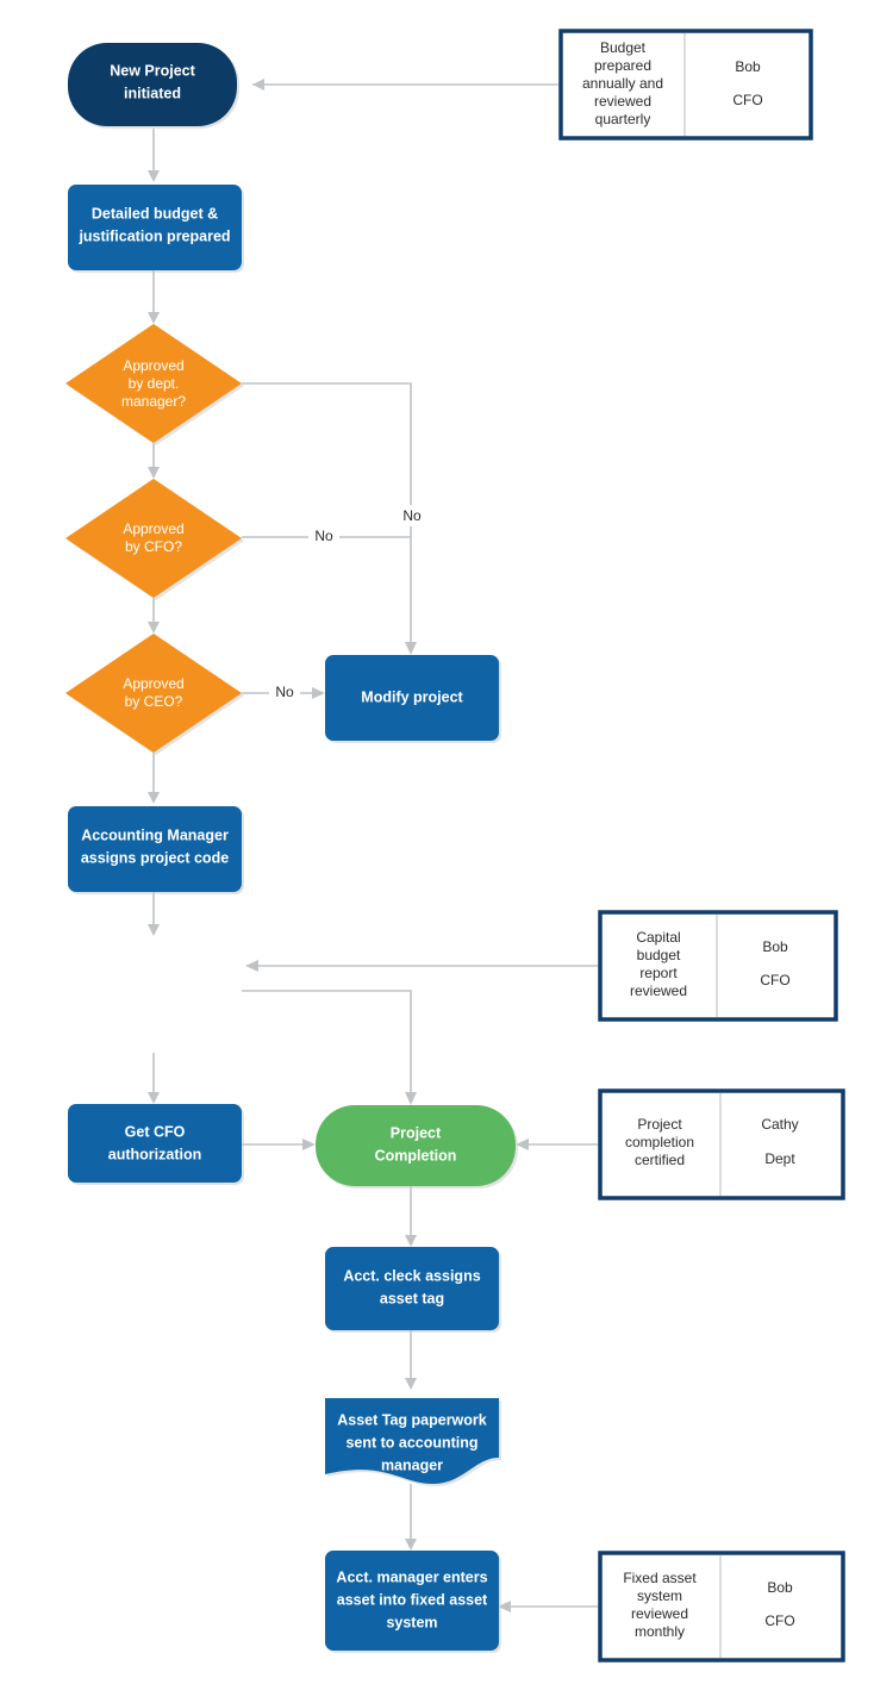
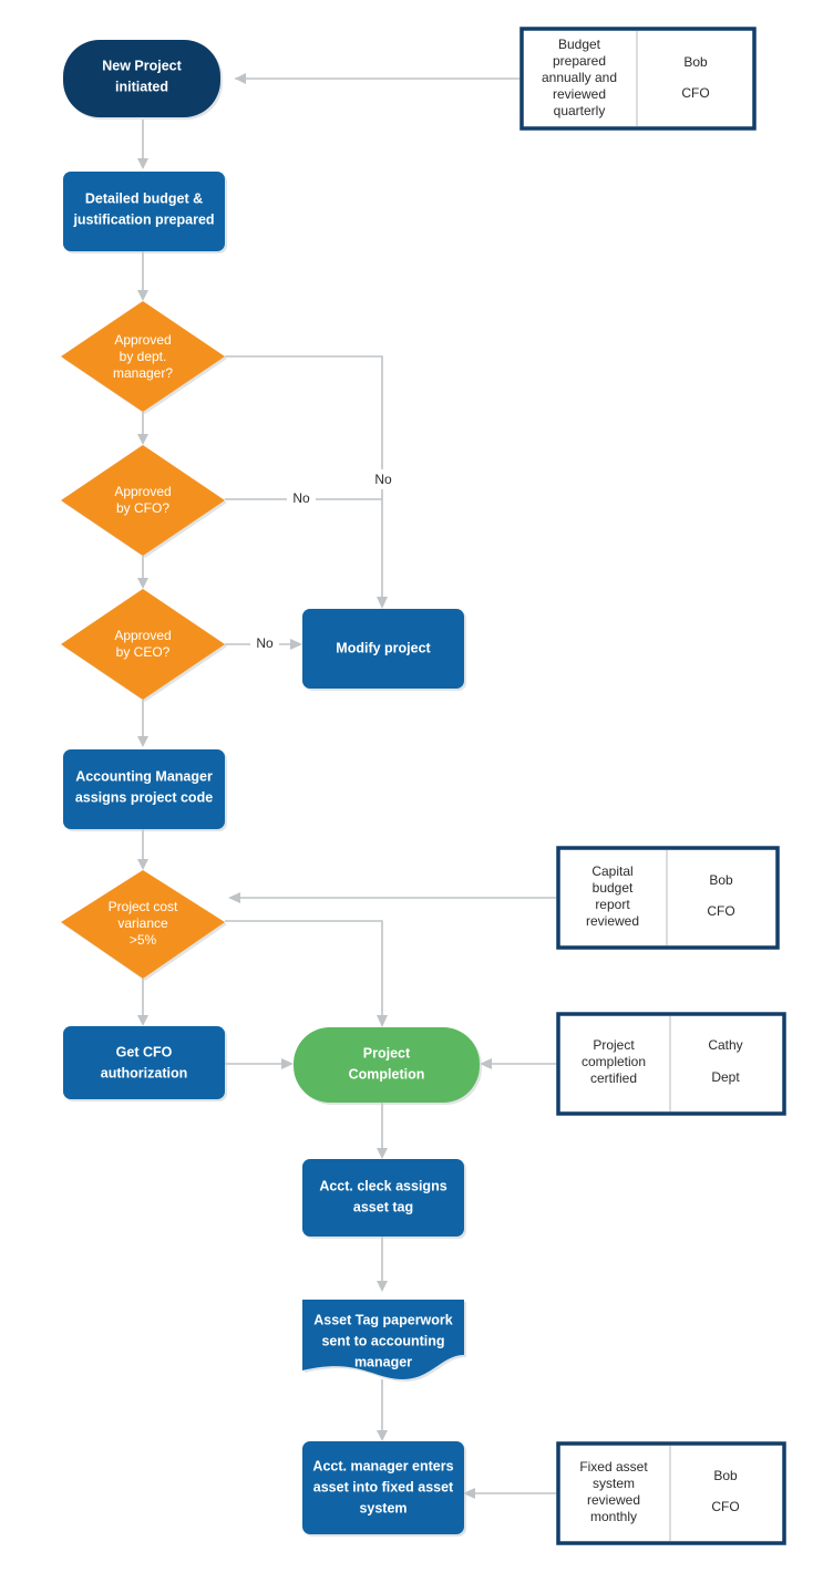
  New Project
  initiated
  Detailed budget &
  justification prepared
  Approved
  by dept.
  manager?
  Approved
  by CFO?
  Approved
  by CEO?
  Modify project
  Accounting Manager
  assigns project code
+ Project cost
+ variance
+ >5%
  Get CFO
  authorization
  Project
  Completion
  Acct. cleck assigns
  asset tag
  Asset Tag paperwork
  sent to accounting
  manager
  Acct. manager enters
  asset into fixed asset
  system
  No
  No
  No
  Budget
  prepared
  annually and
  reviewed
  quarterly
  Bob
  CFO
  Capital
  budget
  report
  reviewed
  Bob
  CFO
  Project
  completion
  certified
  Cathy
  Dept
  Fixed asset
  system
  reviewed
  monthly
  Bob
  CFO
